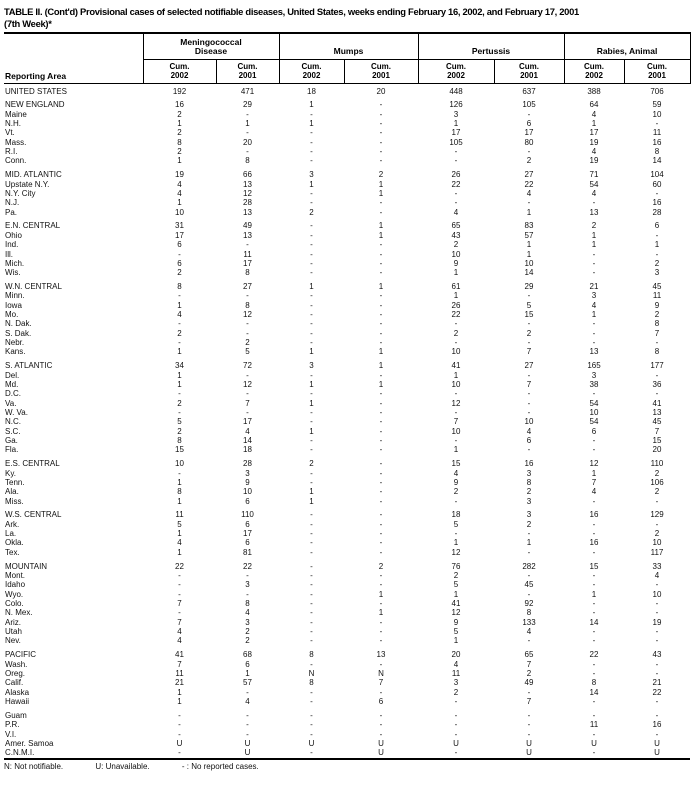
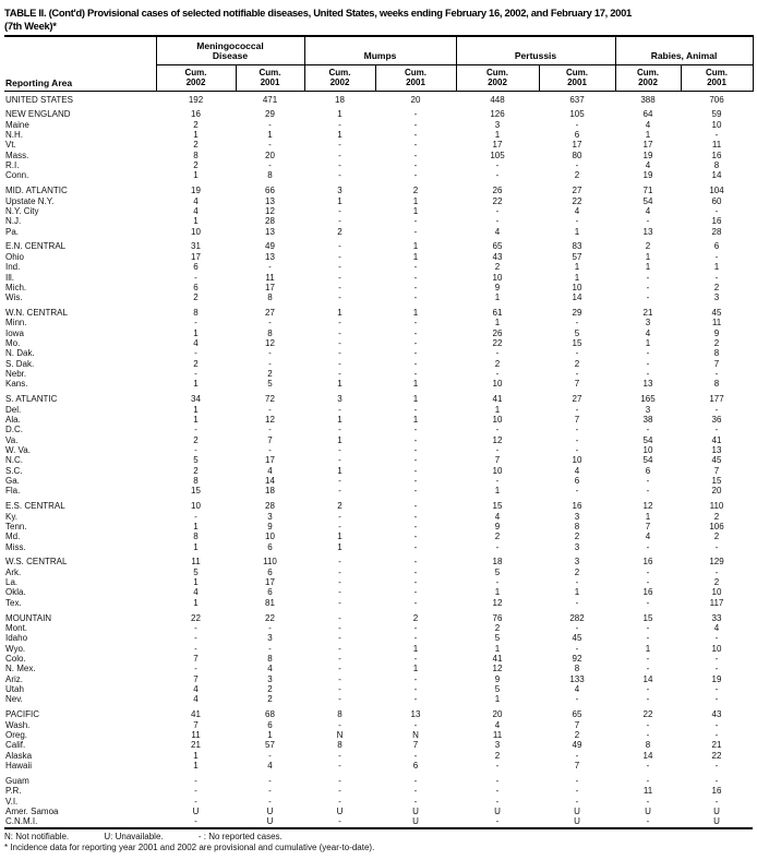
  TABLE II. (Cont'd) Provisional cases of selected notifiable diseases, United States, weeks ending February 16, 2002, and February 17, 2001
  (7th Week)*
  Reporting Area	Meningococcal Disease	Mumps	Pertussis	Rabies, Animal
  Cum. 2002	Cum. 2001	Cum. 2002	Cum. 2001	Cum. 2002	Cum. 2001	Cum. 2002	Cum. 2001
  UNITED STATES	192	471	18	20	448	637	388	706
  NEW ENGLAND	16	29	1	-	126	105	64	59
  Maine	2	-	-	-	3	-	4	10
  N.H.	1	1	1	-	1	6	1	-
  Vt.	2	-	-	-	17	17	17	11
  Mass.	8	20	-	-	105	80	19	16
  R.I.	2	-	-	-	-	-	4	8
  Conn.	1	8	-	-	-	2	19	14
  MID. ATLANTIC	19	66	3	2	26	27	71	104
  Upstate N.Y.	4	13	1	1	22	22	54	60
  N.Y. City	4	12	-	1	-	4	4	-
  N.J.	1	28	-	-	-	-	-	16
  Pa.	10	13	2	-	4	1	13	28
  E.N. CENTRAL	31	49	-	1	65	83	2	6
  Ohio	17	13	-	1	43	57	1	-
  Ind.	6	-	-	-	2	1	1	1
  Ill.	-	11	-	-	10	1	-	-
  Mich.	6	17	-	-	9	10	-	2
  Wis.	2	8	-	-	1	14	-	3
  W.N. CENTRAL	8	27	1	1	61	29	21	45
  Minn.	-	-	-	-	1	-	3	11
  Iowa	1	8	-	-	26	5	4	9
  Mo.	4	12	-	-	22	15	1	2
  N. Dak.	-	-	-	-	-	-	-	8
  S. Dak.	2	-	-	-	2	2	-	7
  Nebr.	-	2	-	-	-	-	-	-
  Kans.	1	5	1	1	10	7	13	8
  S. ATLANTIC	34	72	3	1	41	27	165	177
  Del.	1	-	-	-	1	-	3	-
- Md.	1	12	1	1	10	7	38	36
+ Ala.	1	12	1	1	10	7	38	36
  D.C.	-	-	-	-	-	-	-	-
  Va.	2	7	1	-	12	-	54	41
  W. Va.	-	-	-	-	-	-	10	13
  N.C.	5	17	-	-	7	10	54	45
  S.C.	2	4	1	-	10	4	6	7
  Ga.	8	14	-	-	-	6	-	15
  Fla.	15	18	-	-	1	-	-	20
  E.S. CENTRAL	10	28	2	-	15	16	12	110
  Ky.	-	3	-	-	4	3	1	2
  Tenn.	1	9	-	-	9	8	7	106
- Ala.	8	10	1	-	2	2	4	2
+ Md.	8	10	1	-	2	2	4	2
  Miss.	1	6	1	-	-	3	-	-
  W.S. CENTRAL	11	110	-	-	18	3	16	129
  Ark.	5	6	-	-	5	2	-	-
  La.	1	17	-	-	-	-	-	2
  Okla.	4	6	-	-	1	1	16	10
  Tex.	1	81	-	-	12	-	-	117
  MOUNTAIN	22	22	-	2	76	282	15	33
  Mont.	-	-	-	-	2	-	-	4
  Idaho	-	3	-	-	5	45	-	-
  Wyo.	-	-	-	1	1	-	1	10
  Colo.	7	8	-	-	41	92	-	-
  N. Mex.	-	4	-	1	12	8	-	-
  Ariz.	7	3	-	-	9	133	14	19
  Utah	4	2	-	-	5	4	-	-
  Nev.	4	2	-	-	1	-	-	-
  PACIFIC	41	68	8	13	20	65	22	43
  Wash.	7	6	-	-	4	7	-	-
  Oreg.	11	1	N	N	11	2	-	-
  Calif.	21	57	8	7	3	49	8	21
  Alaska	1	-	-	-	2	-	14	22
  Hawaii	1	4	-	6	-	7	-	-
  Guam	-	-	-	-	-	-	-	-
  P.R.	-	-	-	-	-	-	11	16
  V.I.	-	-	-	-	-	-	-	-
  Amer. Samoa	U	U	U	U	U	U	U	U
  C.N.M.I.	-	U	-	U	-	U	-	U
  N: Not notifiable. U: Unavailable. - : No reported cases.
+ * Incidence data for reporting year 2001 and 2002 are provisional and cumulative (year-to-date).
